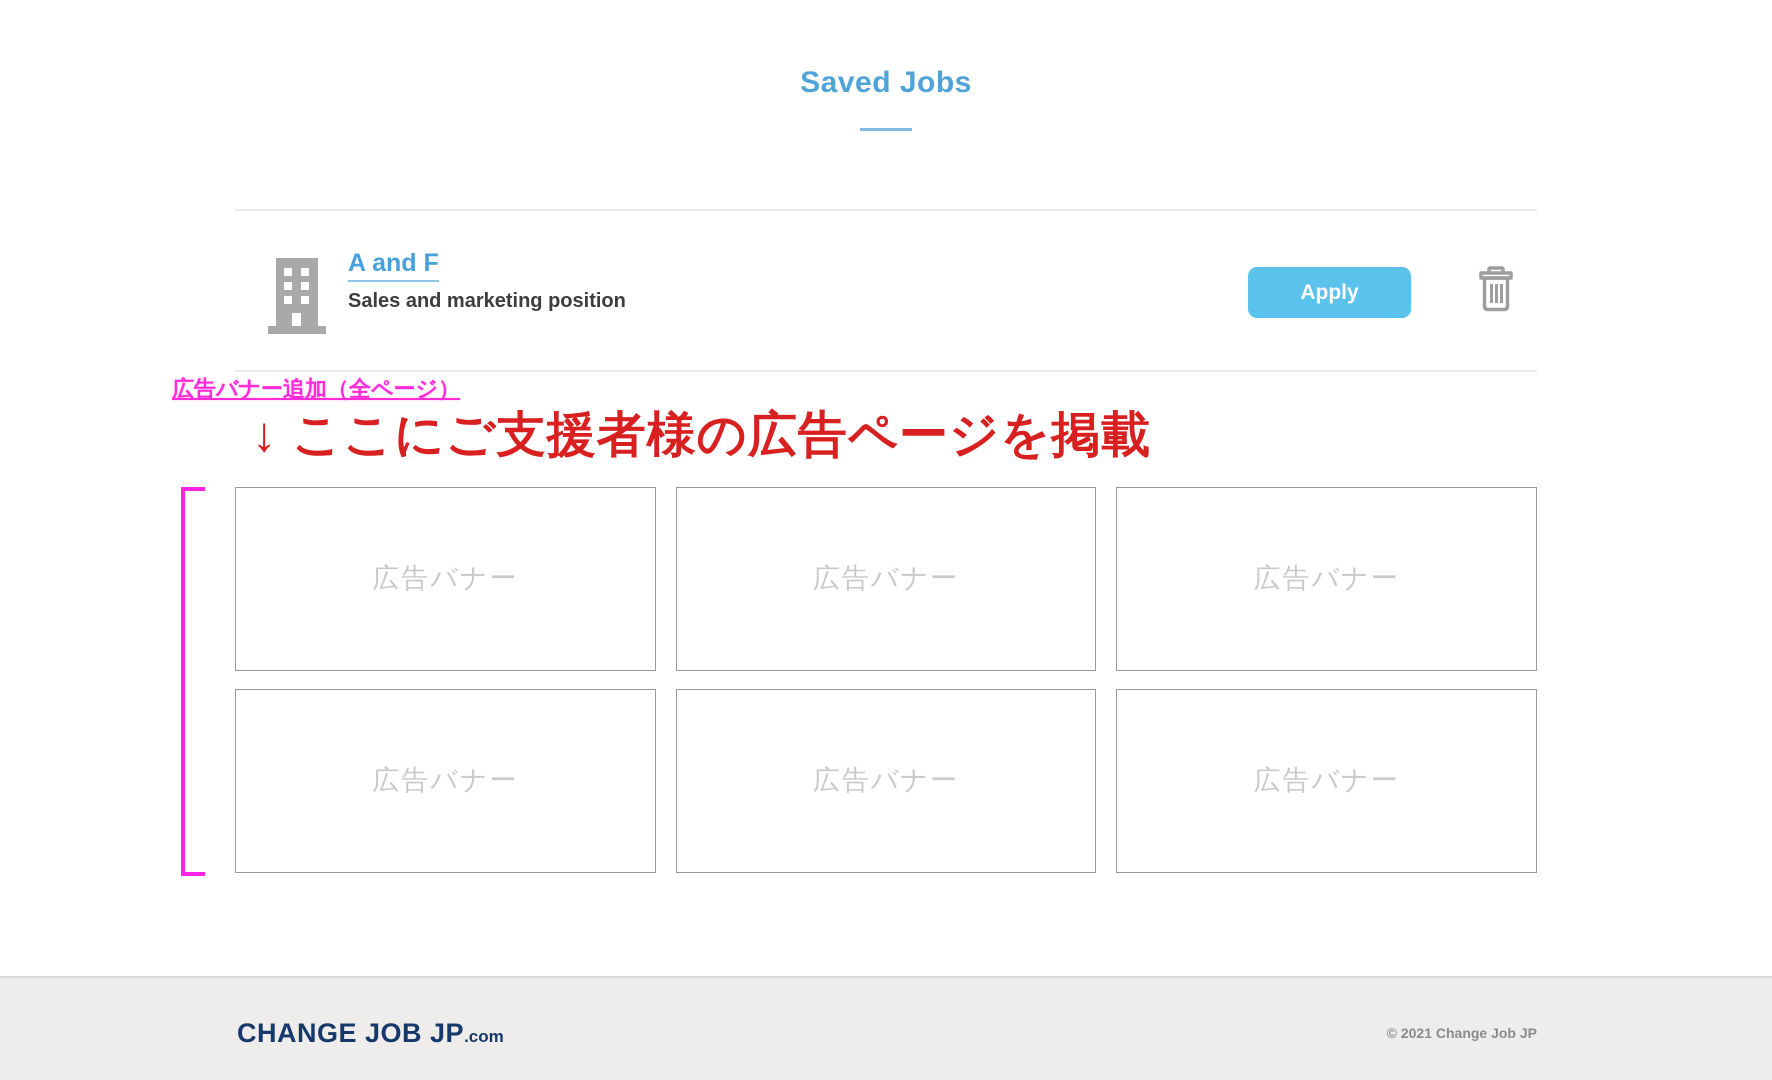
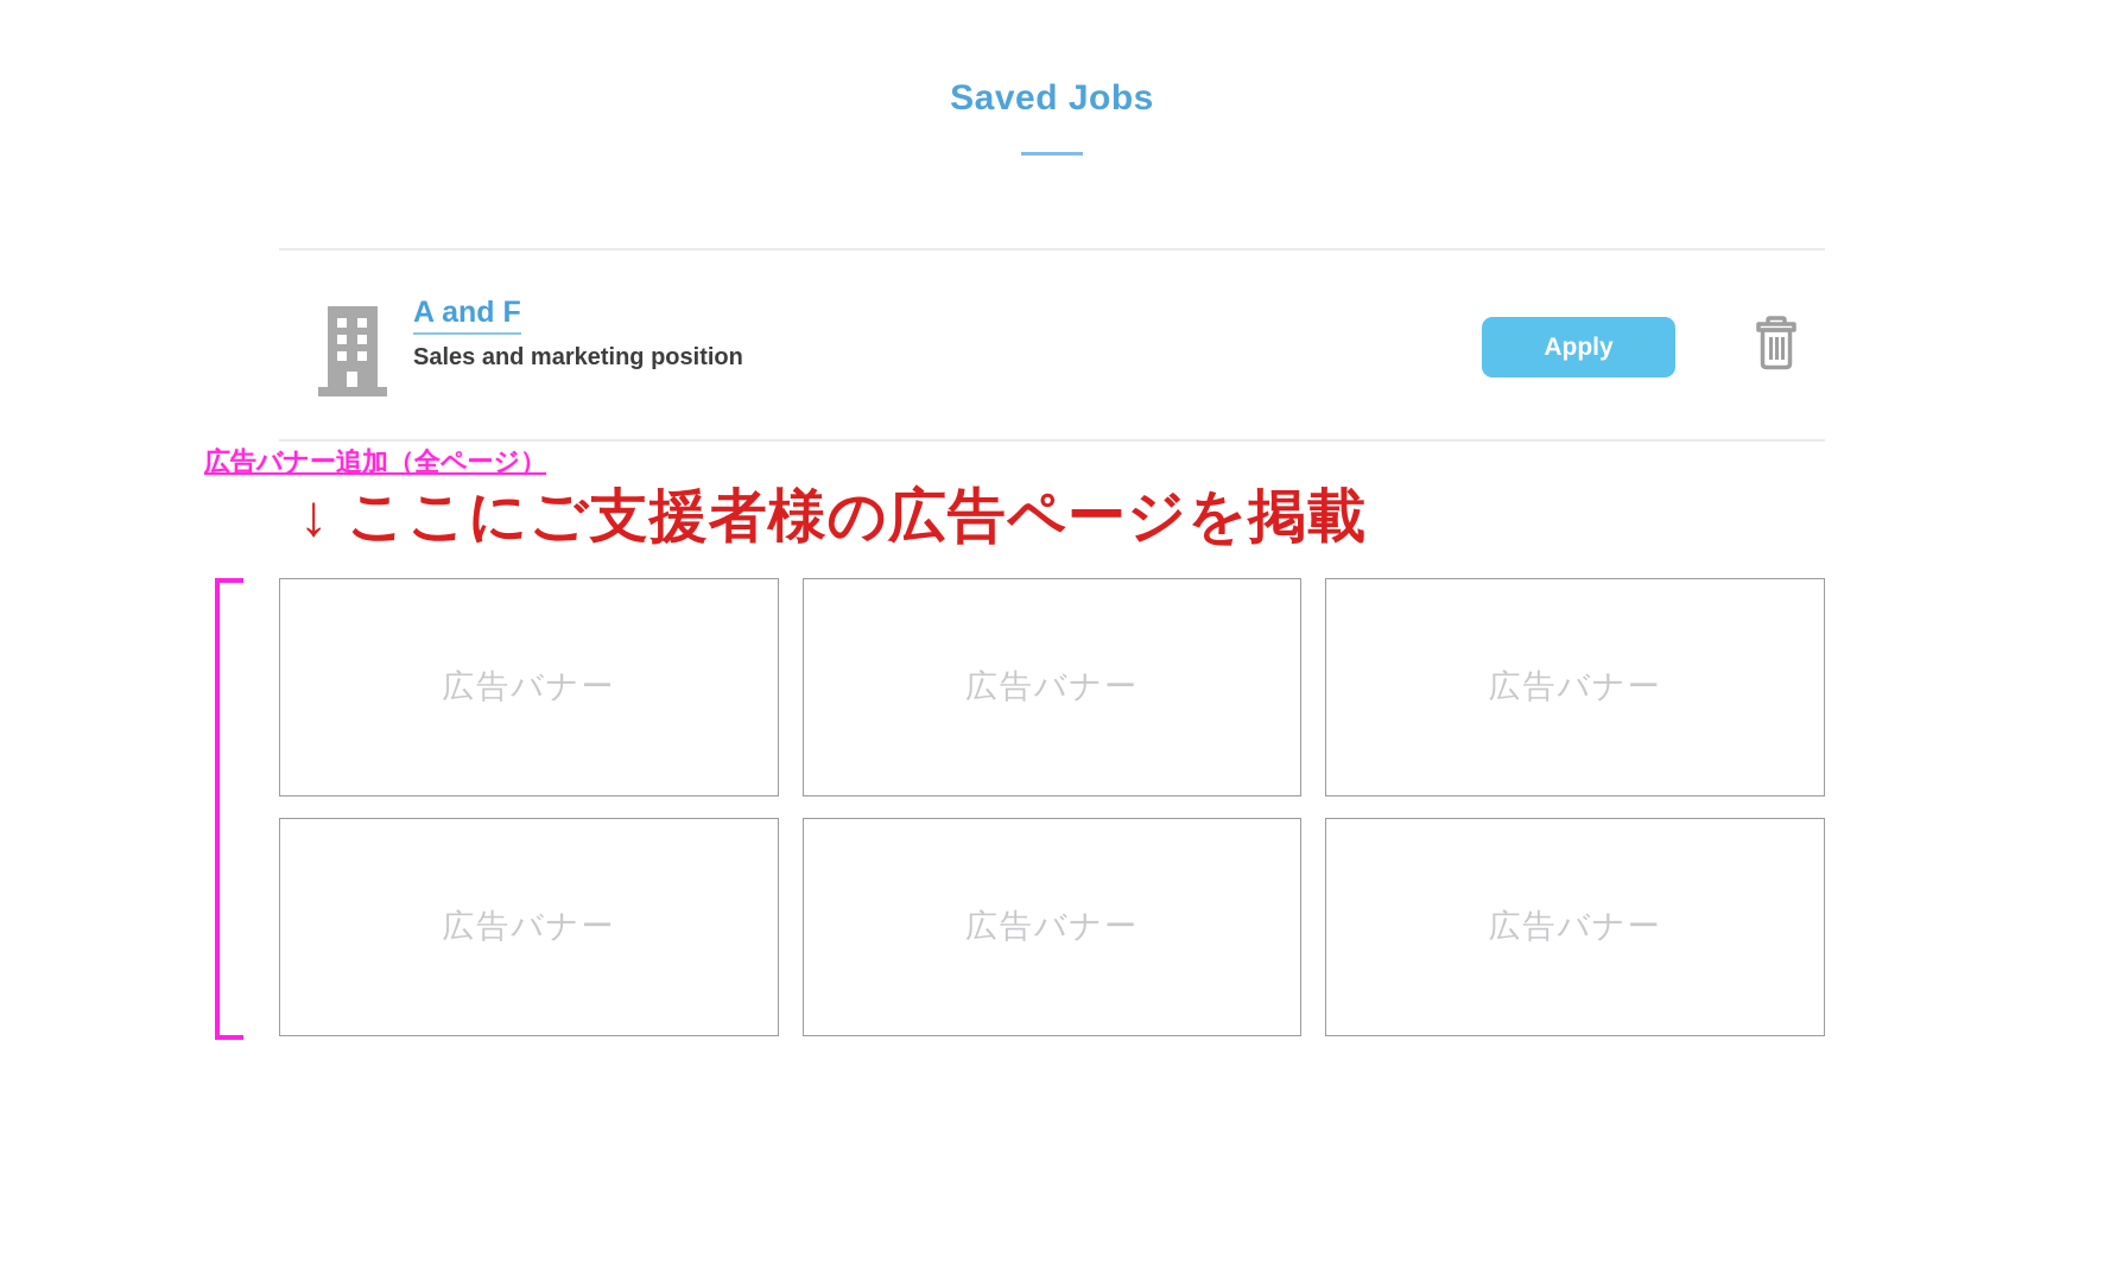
  Saved Jobs
  A and F
  Sales and marketing position
  Apply
  広告バナー追加（全ページ）
  ↓ ここにご支援者様の広告ページを掲載
  広告バナー
  広告バナー
  広告バナー
  広告バナー
  広告バナー
  広告バナー
- CHANGE JOB JP.com
- © 2021 Change Job JP
